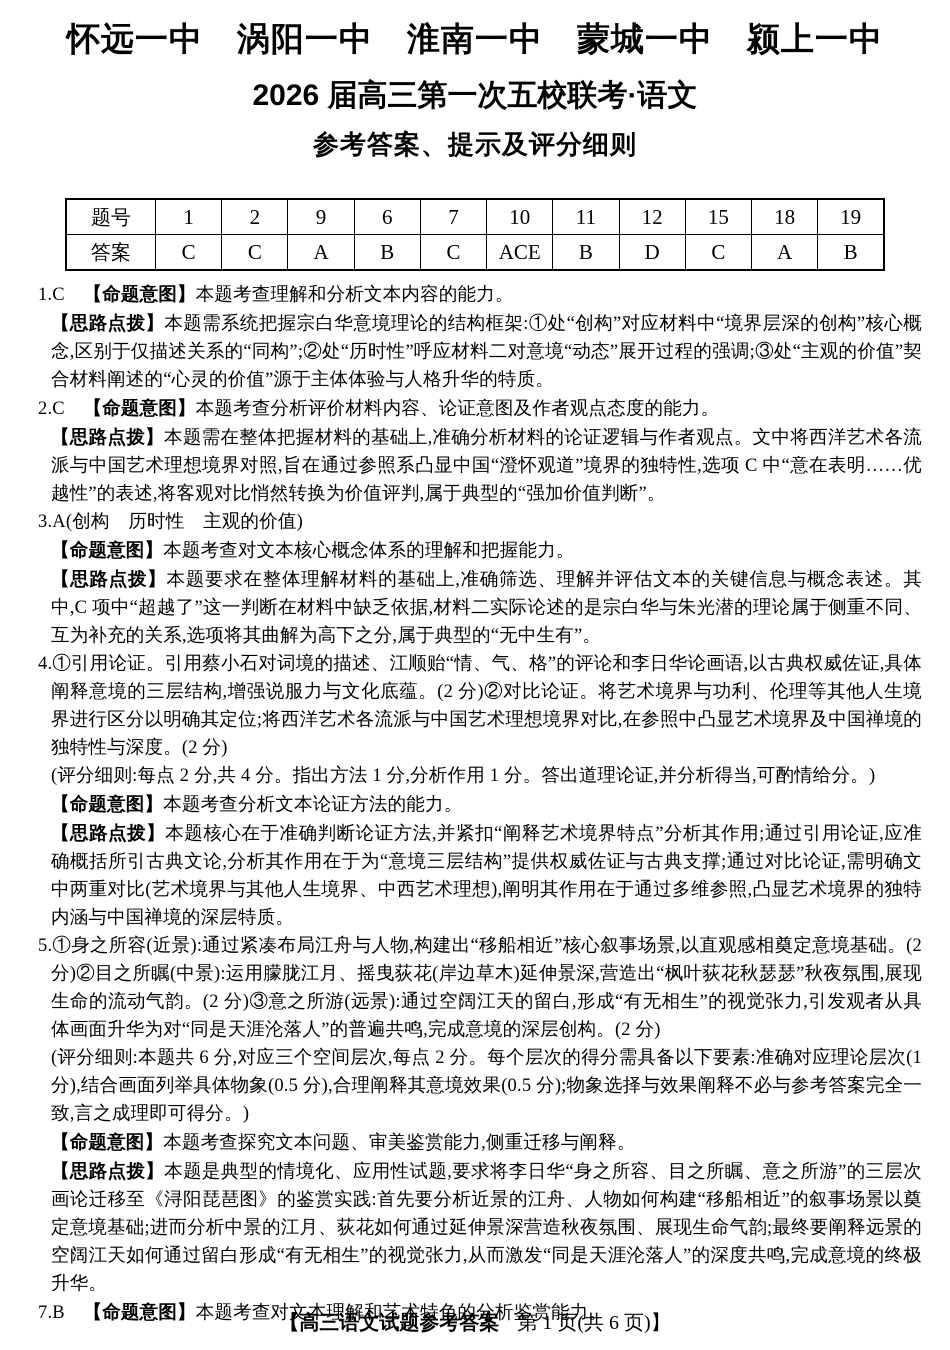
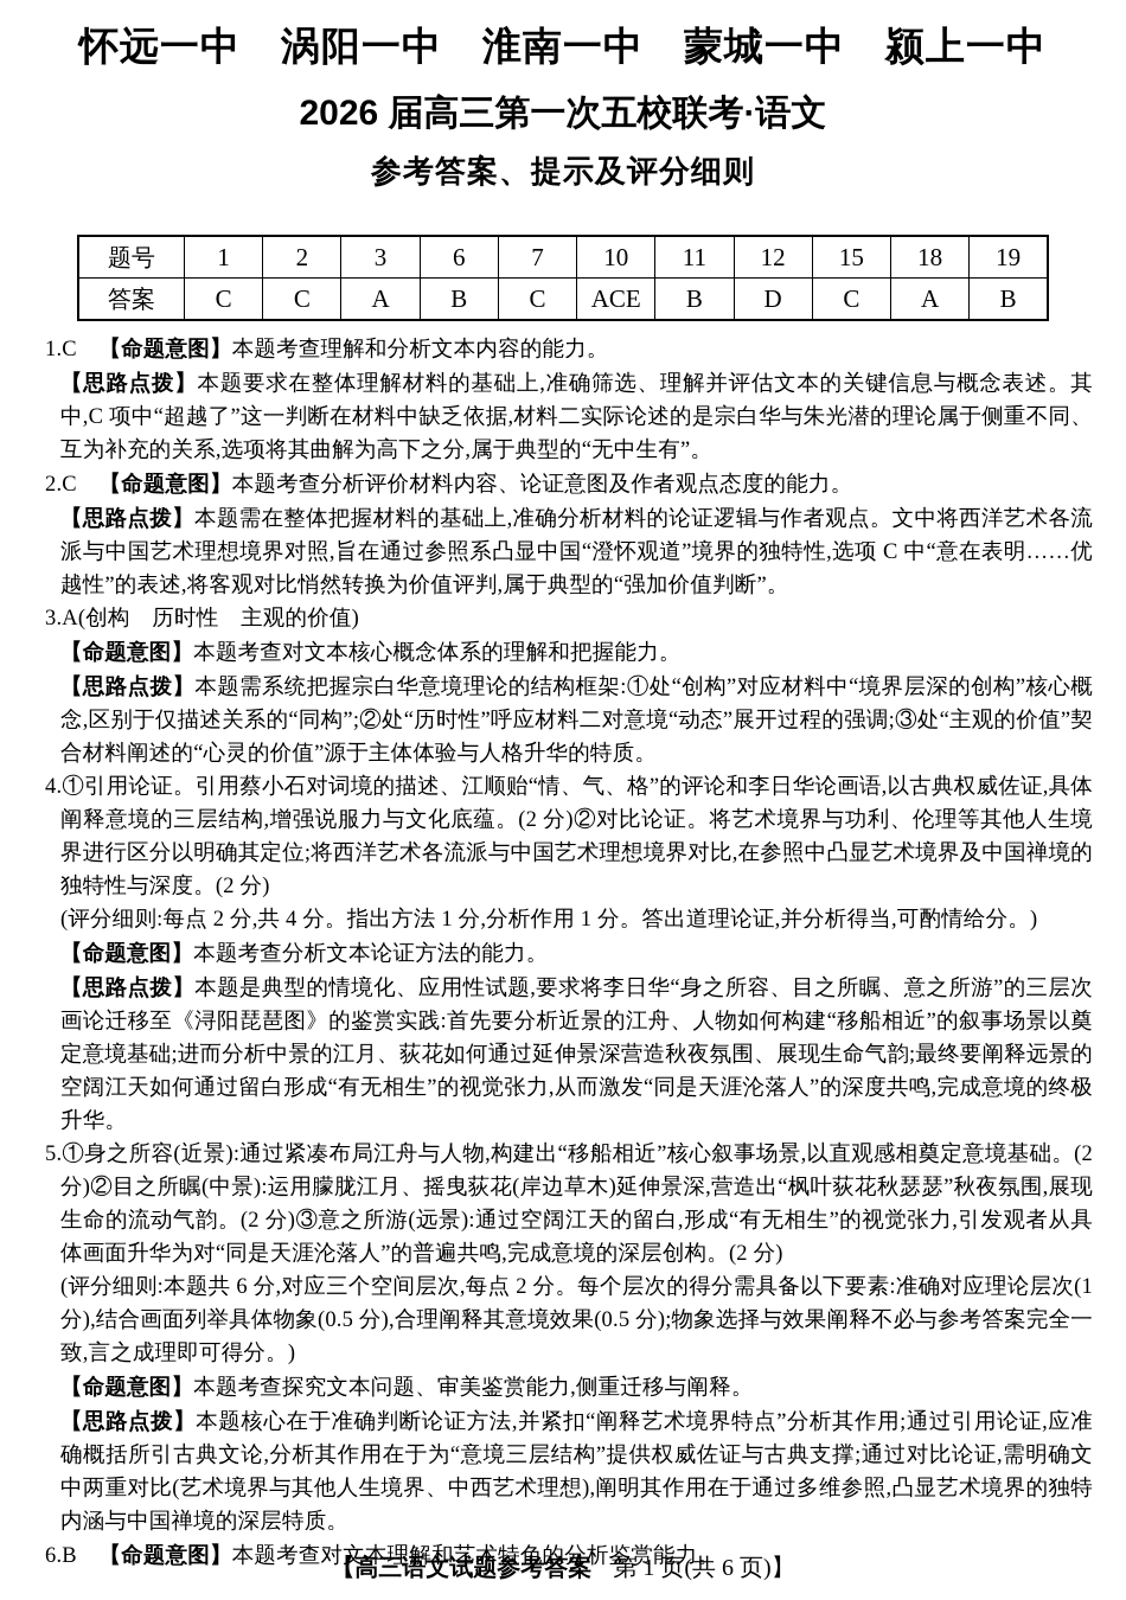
  怀远一中 涡阳一中 淮南一中 蒙城一中 颍上一中
  2026 届高三第一次五校联考·语文
  参考答案、提示及评分细则
- 题号	1	2	9	6	7	10	11	12	15	18	19
+ 题号	1	2	3	6	7	10	11	12	15	18	19
  答案	C	C	A	B	C	ACE	B	D	C	A	B
  1.C 【命题意图】本题考查理解和分析文本内容的能力。
- 【思路点拨】本题需系统把握宗白华意境理论的结构框架:①处“创构”对应材料中“境界层深的创构”核心概念,区别于仅描述关系的“同构”;②处“历时性”呼应材料二对意境“动态”展开过程的强调;③处“主观的价值”契合材料阐述的“心灵的价值”源于主体体验与人格升华的特质。
+ 【思路点拨】本题要求在整体理解材料的基础上,准确筛选、理解并评估文本的关键信息与概念表述。其中,C 项中“超越了”这一判断在材料中缺乏依据,材料二实际论述的是宗白华与朱光潜的理论属于侧重不同、互为补充的关系,选项将其曲解为高下之分,属于典型的“无中生有”。
  2.C 【命题意图】本题考查分析评价材料内容、论证意图及作者观点态度的能力。
  【思路点拨】本题需在整体把握材料的基础上,准确分析材料的论证逻辑与作者观点。文中将西洋艺术各流派与中国艺术理想境界对照,旨在通过参照系凸显中国“澄怀观道”境界的独特性,选项 C 中“意在表明……优越性”的表述,将客观对比悄然转换为价值评判,属于典型的“强加价值判断”。
  3.A(创构 历时性 主观的价值)
  【命题意图】本题考查对文本核心概念体系的理解和把握能力。
- 【思路点拨】本题要求在整体理解材料的基础上,准确筛选、理解并评估文本的关键信息与概念表述。其中,C 项中“超越了”这一判断在材料中缺乏依据,材料二实际论述的是宗白华与朱光潜的理论属于侧重不同、互为补充的关系,选项将其曲解为高下之分,属于典型的“无中生有”。
+ 【思路点拨】本题需系统把握宗白华意境理论的结构框架:①处“创构”对应材料中“境界层深的创构”核心概念,区别于仅描述关系的“同构”;②处“历时性”呼应材料二对意境“动态”展开过程的强调;③处“主观的价值”契合材料阐述的“心灵的价值”源于主体体验与人格升华的特质。
  4.①引用论证。引用蔡小石对词境的描述、江顺贻“情、气、格”的评论和李日华论画语,以古典权威佐证,具体阐释意境的三层结构,增强说服力与文化底蕴。(2 分)②对比论证。将艺术境界与功利、伦理等其他人生境界进行区分以明确其定位;将西洋艺术各流派与中国艺术理想境界对比,在参照中凸显艺术境界及中国禅境的独特性与深度。(2 分)
  (评分细则:每点 2 分,共 4 分。指出方法 1 分,分析作用 1 分。答出道理论证,并分析得当,可酌情给分。)
  【命题意图】本题考查分析文本论证方法的能力。
- 【思路点拨】本题核心在于准确判断论证方法,并紧扣“阐释艺术境界特点”分析其作用;通过引用论证,应准确概括所引古典文论,分析其作用在于为“意境三层结构”提供权威佐证与古典支撑;通过对比论证,需明确文中两重对比(艺术境界与其他人生境界、中西艺术理想),阐明其作用在于通过多维参照,凸显艺术境界的独特内涵与中国禅境的深层特质。
+ 【思路点拨】本题是典型的情境化、应用性试题,要求将李日华“身之所容、目之所瞩、意之所游”的三层次画论迁移至《浔阳琵琶图》的鉴赏实践:首先要分析近景的江舟、人物如何构建“移船相近”的叙事场景以奠定意境基础;进而分析中景的江月、荻花如何通过延伸景深营造秋夜氛围、展现生命气韵;最终要阐释远景的空阔江天如何通过留白形成“有无相生”的视觉张力,从而激发“同是天涯沦落人”的深度共鸣,完成意境的终极升华。
  5.①身之所容(近景):通过紧凑布局江舟与人物,构建出“移船相近”核心叙事场景,以直观感相奠定意境基础。(2 分)②目之所瞩(中景):运用朦胧江月、摇曳荻花(岸边草木)延伸景深,营造出“枫叶荻花秋瑟瑟”秋夜氛围,展现生命的流动气韵。(2 分)③意之所游(远景):通过空阔江天的留白,形成“有无相生”的视觉张力,引发观者从具体画面升华为对“同是天涯沦落人”的普遍共鸣,完成意境的深层创构。(2 分)
  (评分细则:本题共 6 分,对应三个空间层次,每点 2 分。每个层次的得分需具备以下要素:准确对应理论层次(1 分),结合画面列举具体物象(0.5 分),合理阐释其意境效果(0.5 分);物象选择与效果阐释不必与参考答案完全一致,言之成理即可得分。)
  【命题意图】本题考查探究文本问题、审美鉴赏能力,侧重迁移与阐释。
- 【思路点拨】本题是典型的情境化、应用性试题,要求将李日华“身之所容、目之所瞩、意之所游”的三层次画论迁移至《浔阳琵琶图》的鉴赏实践:首先要分析近景的江舟、人物如何构建“移船相近”的叙事场景以奠定意境基础;进而分析中景的江月、荻花如何通过延伸景深营造秋夜氛围、展现生命气韵;最终要阐释远景的空阔江天如何通过留白形成“有无相生”的视觉张力,从而激发“同是天涯沦落人”的深度共鸣,完成意境的终极升华。
+ 【思路点拨】本题核心在于准确判断论证方法,并紧扣“阐释艺术境界特点”分析其作用;通过引用论证,应准确概括所引古典文论,分析其作用在于为“意境三层结构”提供权威佐证与古典支撑;通过对比论证,需明确文中两重对比(艺术境界与其他人生境界、中西艺术理想),阐明其作用在于通过多维参照,凸显艺术境界的独特内涵与中国禅境的深层特质。
- 7.B 【命题意图】本题考查对文本理解和艺术特色的分析鉴赏能力。
+ 6.B 【命题意图】本题考查对文本理解和艺术特色的分析鉴赏能力。
  【高三语文试题参考答案 第 1 页(共 6 页)】
